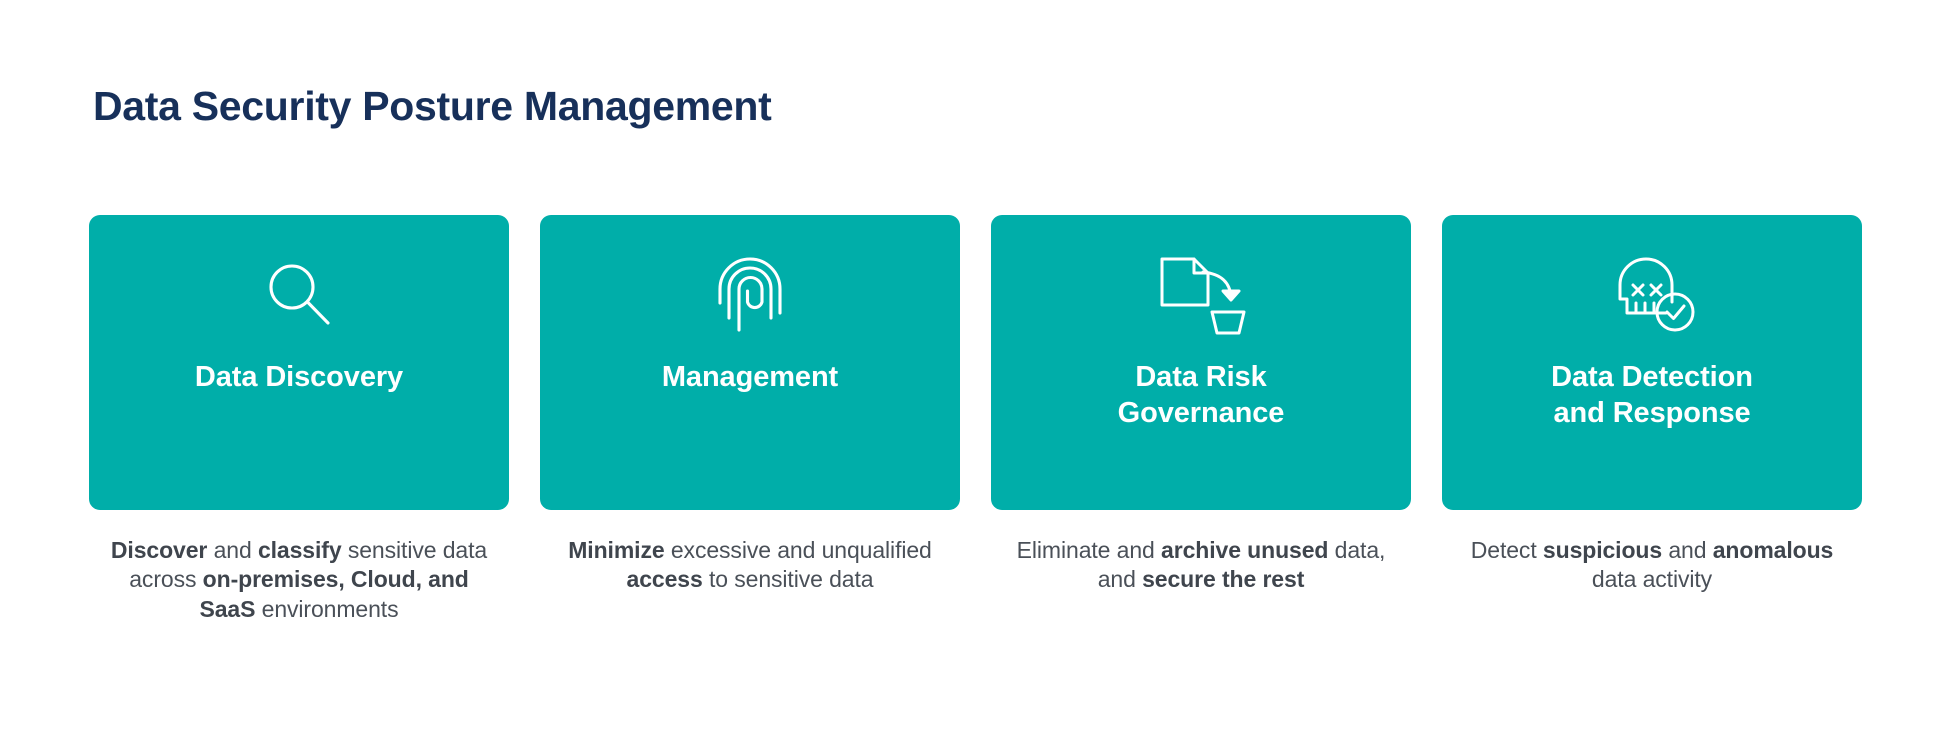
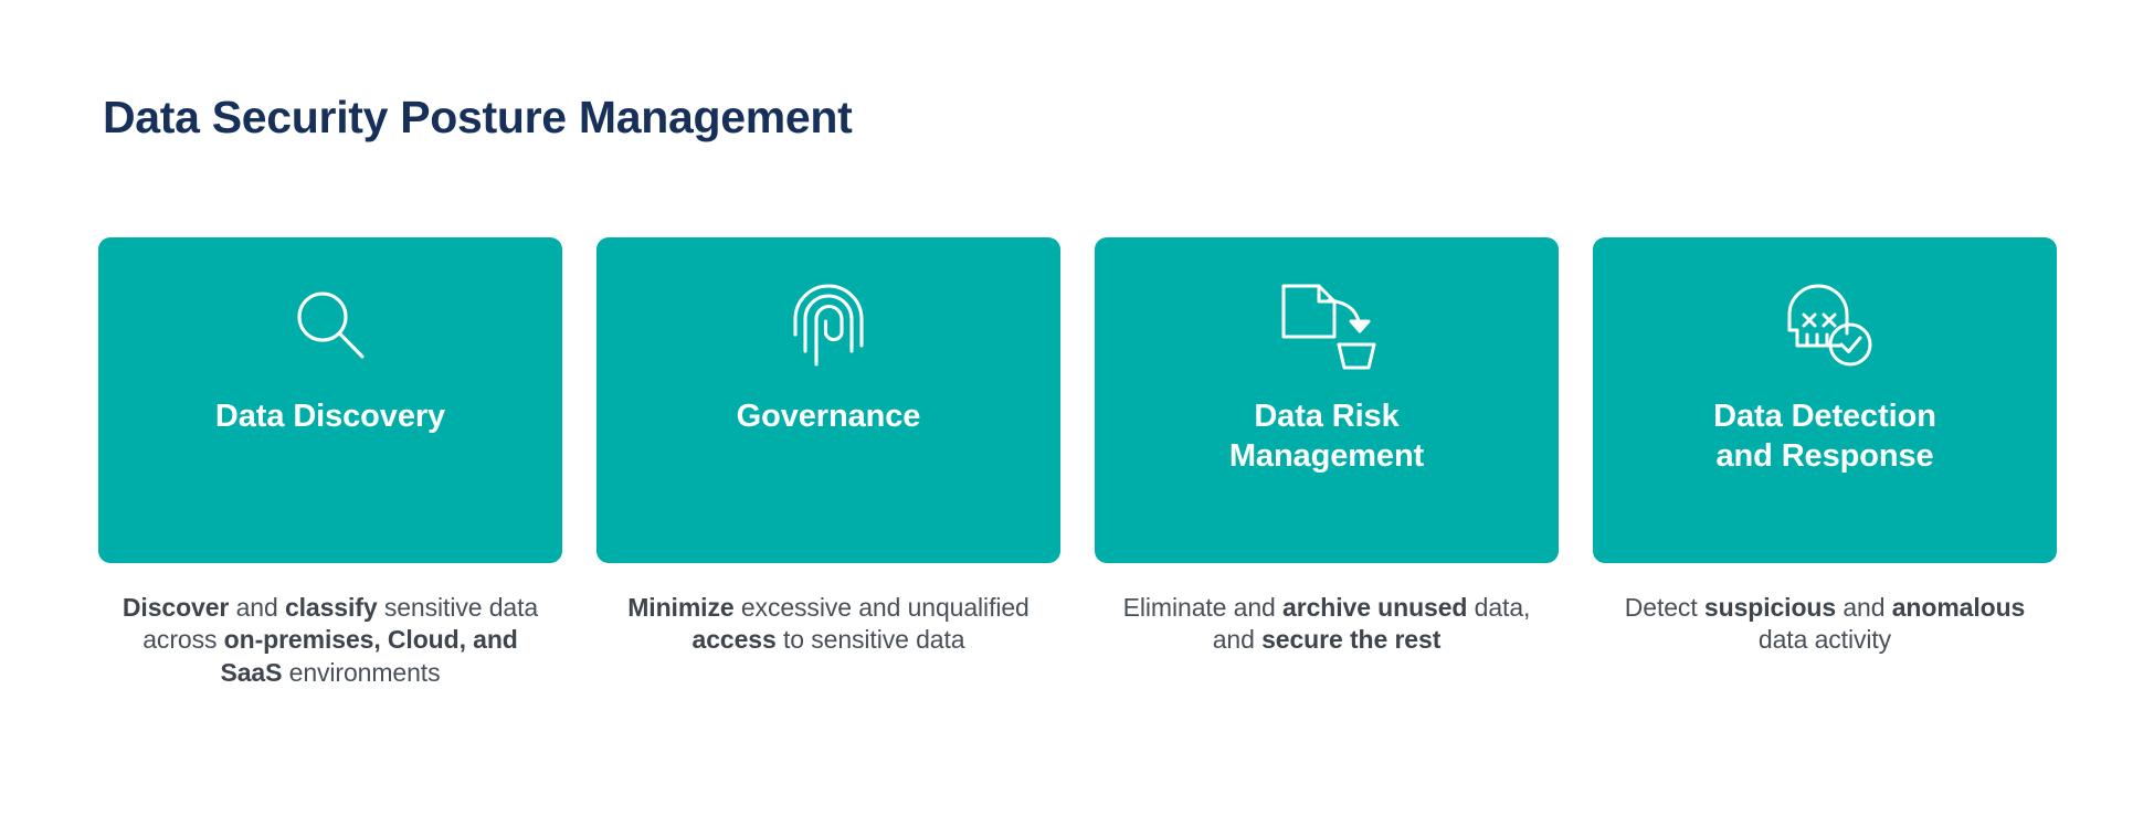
  Data Security Posture Management
  Data Discovery
  Discover and classify sensitive data across on-premises, Cloud, and SaaS environments
- Management
+ Governance
  Minimize excessive and unqualified access to sensitive data
  Data Risk
- Governance
+ Management
  Eliminate and archive unused data, and secure the rest
  Data Detection
  and Response
  Detect suspicious and anomalous data activity
